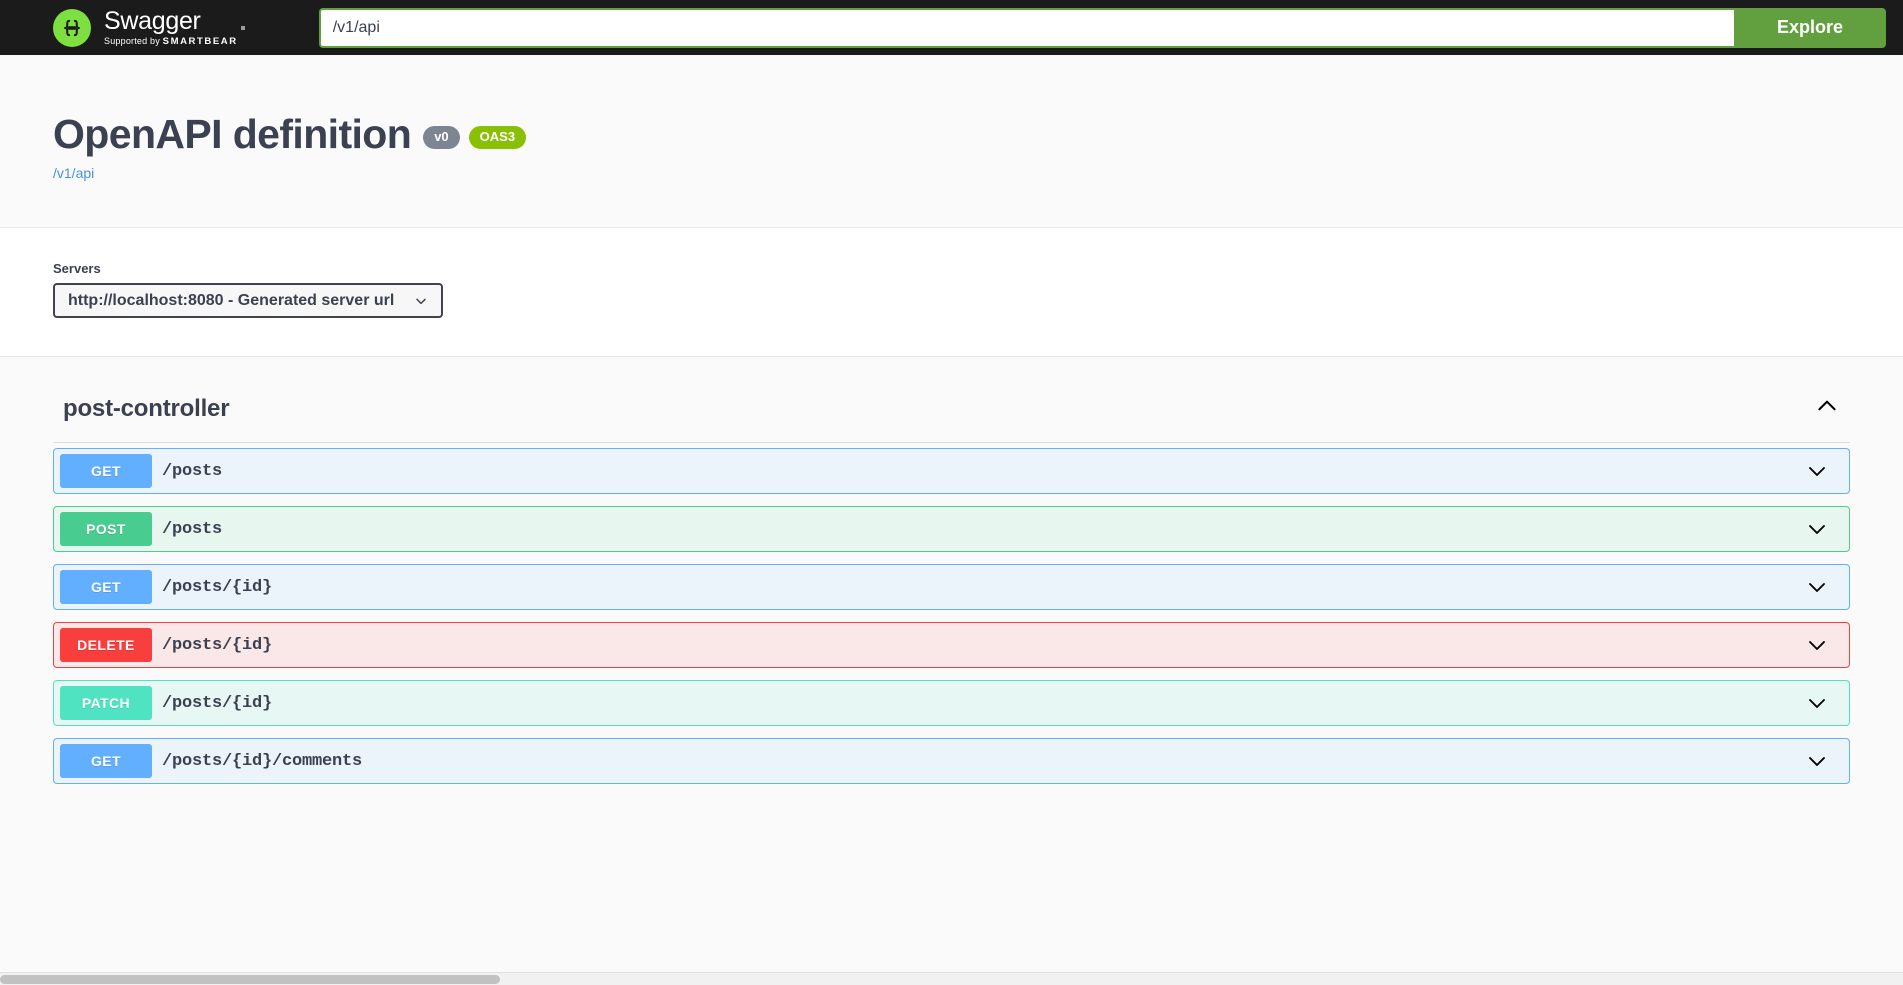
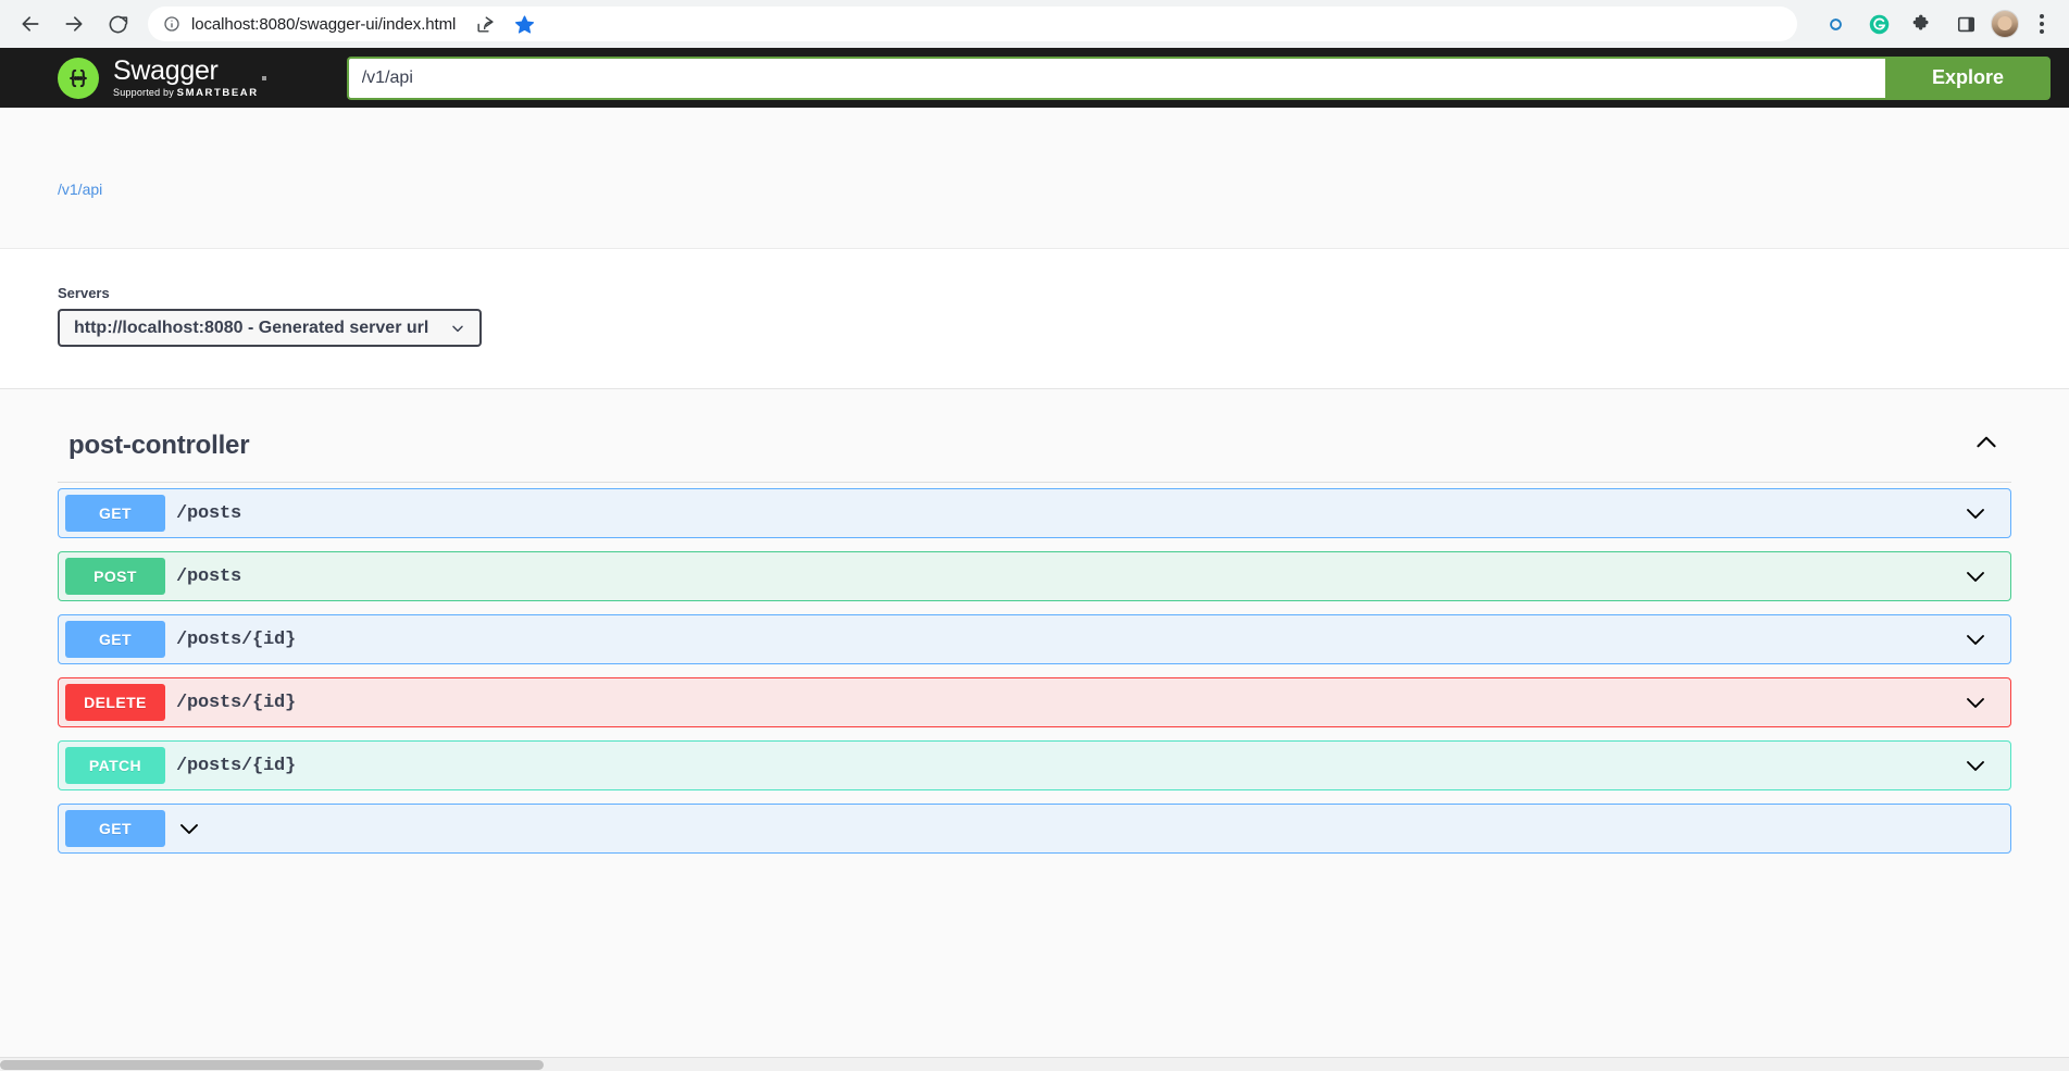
+ localhost:8080/swagger-ui/index.html
  Swagger
  Supported by SMARTBEAR
  /v1/api
  Explore
- OpenAPI definition
- v0
- OAS3
  /v1/api
  Servers
  http://localhost:8080 - Generated server url
  post-controller
  GET
  /posts
  POST
  /posts
  GET
  /posts/{id}
  DELETE
  /posts/{id}
  PATCH
  /posts/{id}
  GET
- /posts/{id}/comments
